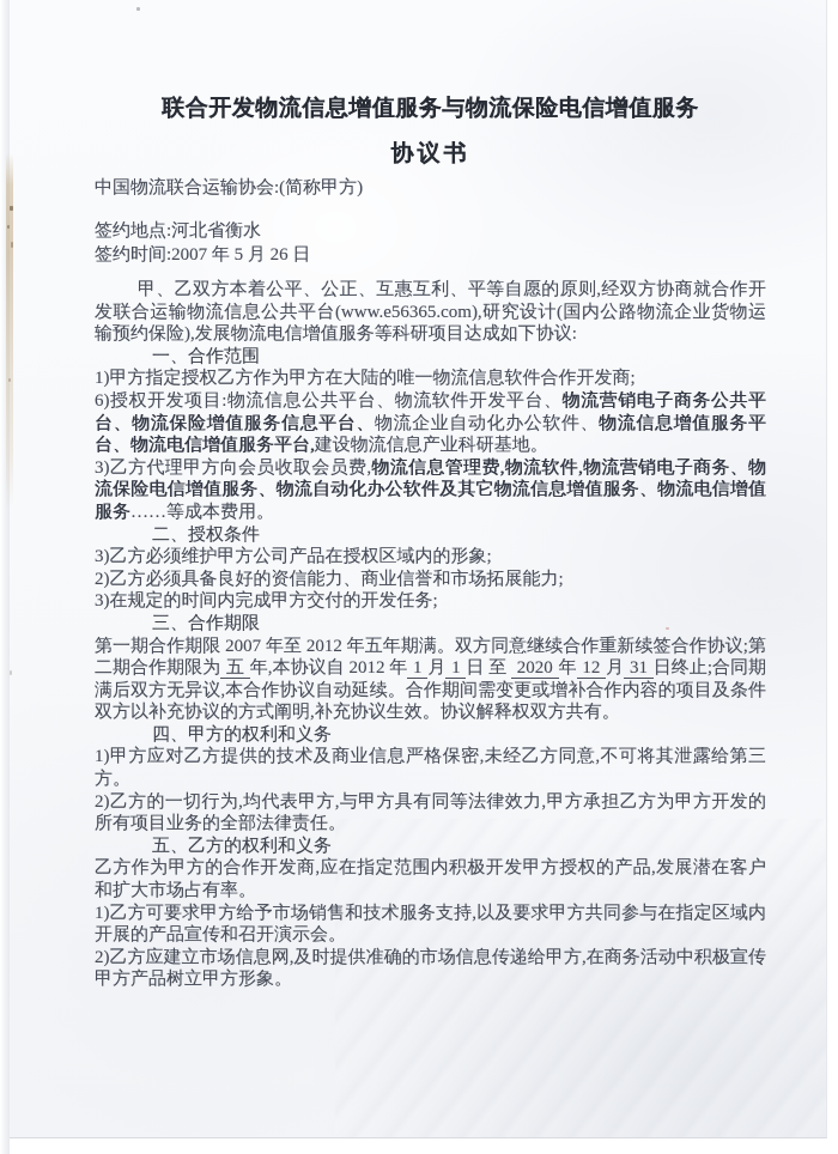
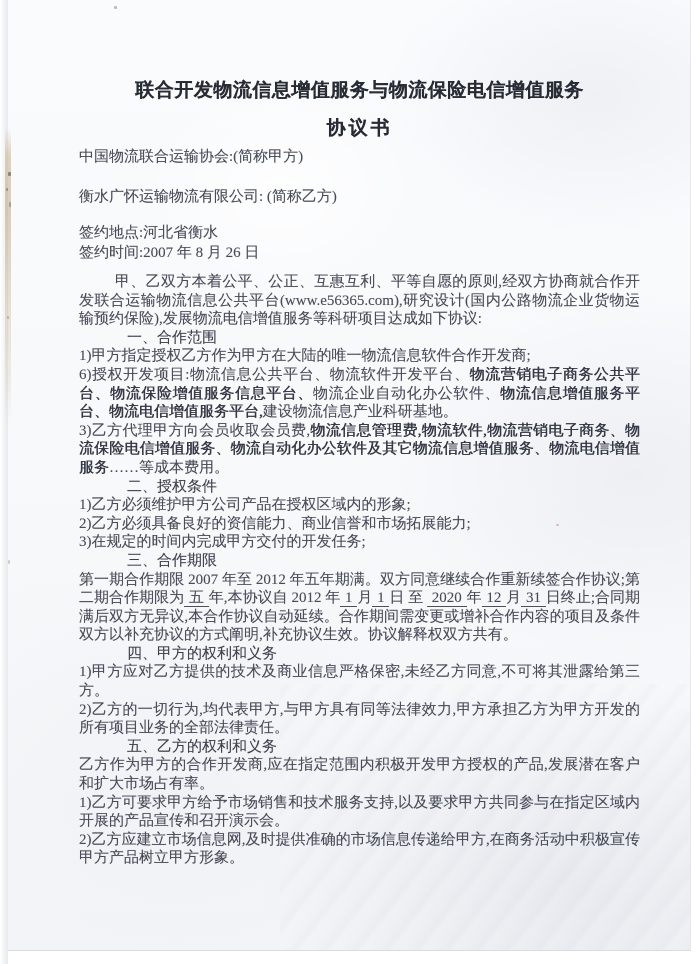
  联合开发物流信息增值服务与物流保险电信增值服务
  协议书
  中国物流联合运输协会:(简称甲方)
+ 衡水广怀运输物流有限公司: (简称乙方)
  签约地点:河北省衡水
- 签约时间:2007 年 5 月 26 日
+ 签约时间:2007 年 8 月 26 日
  甲、乙双方本着公平、公正、互惠互利、平等自愿的原则,经双方协商就合作开发联合运输物流信息公共平台(www.e56365.com),研究设计(国内公路物流企业货物运输预约保险),发展物流电信增值服务等科研项目达成如下协议:
  一、合作范围
  1)甲方指定授权乙方作为甲方在大陆的唯一物流信息软件合作开发商;
  6)授权开发项目:物流信息公共平台、物流软件开发平台、物流营销电子商务公共平台、物流保险增值服务信息平台、物流企业自动化办公软件、物流信息增值服务平台、物流电信增值服务平台,建设物流信息产业科研基地。
  3)乙方代理甲方向会员收取会员费,物流信息管理费,物流软件,物流营销电子商务、物流保险电信增值服务、物流自动化办公软件及其它物流信息增值服务、物流电信增值服务……等成本费用。
  二、授权条件
- 3)乙方必须维护甲方公司产品在授权区域内的形象;
+ 1)乙方必须维护甲方公司产品在授权区域内的形象;
  2)乙方必须具备良好的资信能力、商业信誉和市场拓展能力;
  3)在规定的时间内完成甲方交付的开发任务;
  三、合作期限
  第一期合作期限 2007 年至 2012 年五年期满。双方同意继续合作重新续签合作协议;第二期合作期限为 五 年,本协议自 2012 年 1 月 1 日 至 2020 年 12 月 31 日终止;合同期满后双方无异议,本合作协议自动延续。合作期间需变更或增补合作内容的项目及条件双方以补充协议的方式阐明,补充协议生效。协议解释权双方共有。
  四、甲方的权利和义务
  1)甲方应对乙方提供的技术及商业信息严格保密,未经乙方同意,不可将其泄露给第三方。
  2)乙方的一切行为,均代表甲方,与甲方具有同等法律效力,甲方承担乙方为甲方开发的所有项目业务的全部法律责任。
  五、乙方的权利和义务
  乙方作为甲方的合作开发商,应在指定范围内积极开发甲方授权的产品,发展潜在客户和扩大市场占有率。
  1)乙方可要求甲方给予市场销售和技术服务支持,以及要求甲方共同参与在指定区域内开展的产品宣传和召开演示会。
  2)乙方应建立市场信息网,及时提供准确的市场信息传递给甲方,在商务活动中积极宣传甲方产品树立甲方形象。
